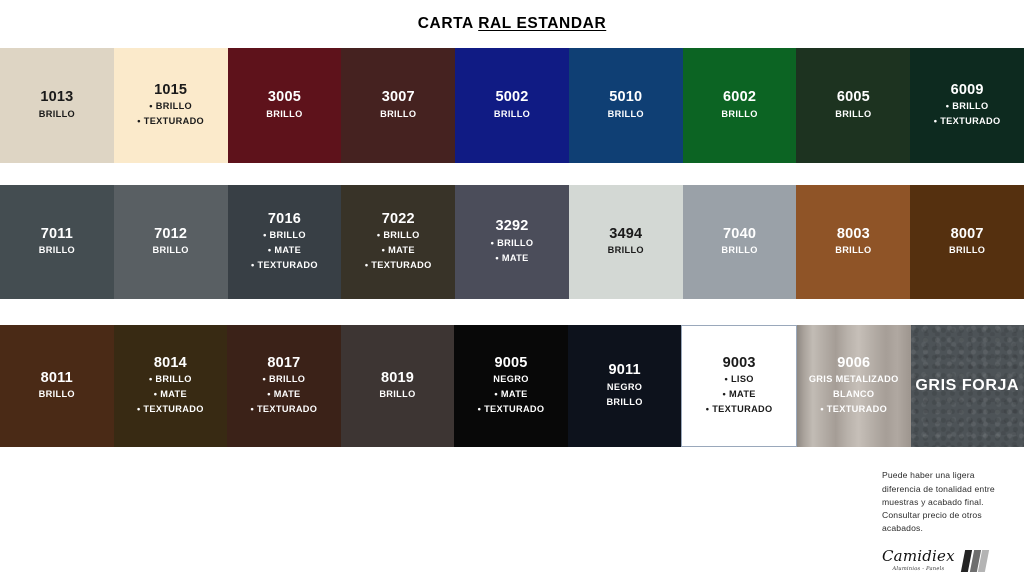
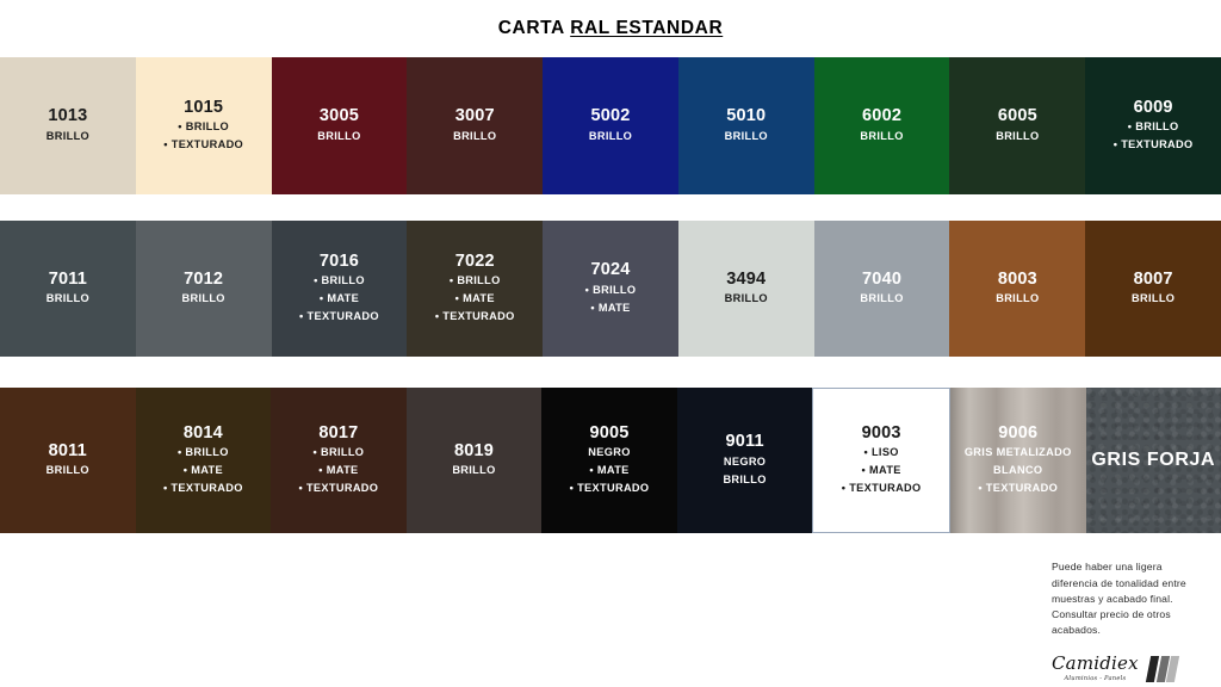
  CARTA RAL ESTANDAR
  1013
  BRILLO
  1015
  • BRILLO
  • TEXTURADO
  3005
  BRILLO
  3007
  BRILLO
  5002
  BRILLO
  5010
  BRILLO
  6002
  BRILLO
  6005
  BRILLO
  6009
  • BRILLO
  • TEXTURADO
  7011
  BRILLO
  7012
  BRILLO
  7016
  • BRILLO
  • MATE
  • TEXTURADO
  7022
  • BRILLO
  • MATE
  • TEXTURADO
- 3292
+ 7024
  • BRILLO
  • MATE
  3494
  BRILLO
  7040
  BRILLO
  8003
  BRILLO
  8007
  BRILLO
  8011
  BRILLO
  8014
  • BRILLO
  • MATE
  • TEXTURADO
  8017
  • BRILLO
  • MATE
  • TEXTURADO
  8019
  BRILLO
  9005
  NEGRO
  • MATE
  • TEXTURADO
  9011
  NEGRO
  BRILLO
  9003
  • LISO
  • MATE
  • TEXTURADO
  9006
  GRIS METALIZADO
  BLANCO
  • TEXTURADO
  GRIS FORJA
  Puede haber una ligera diferencia de tonalidad entre muestras y acabado final. Consultar precio de otros acabados.
  Camidiex
